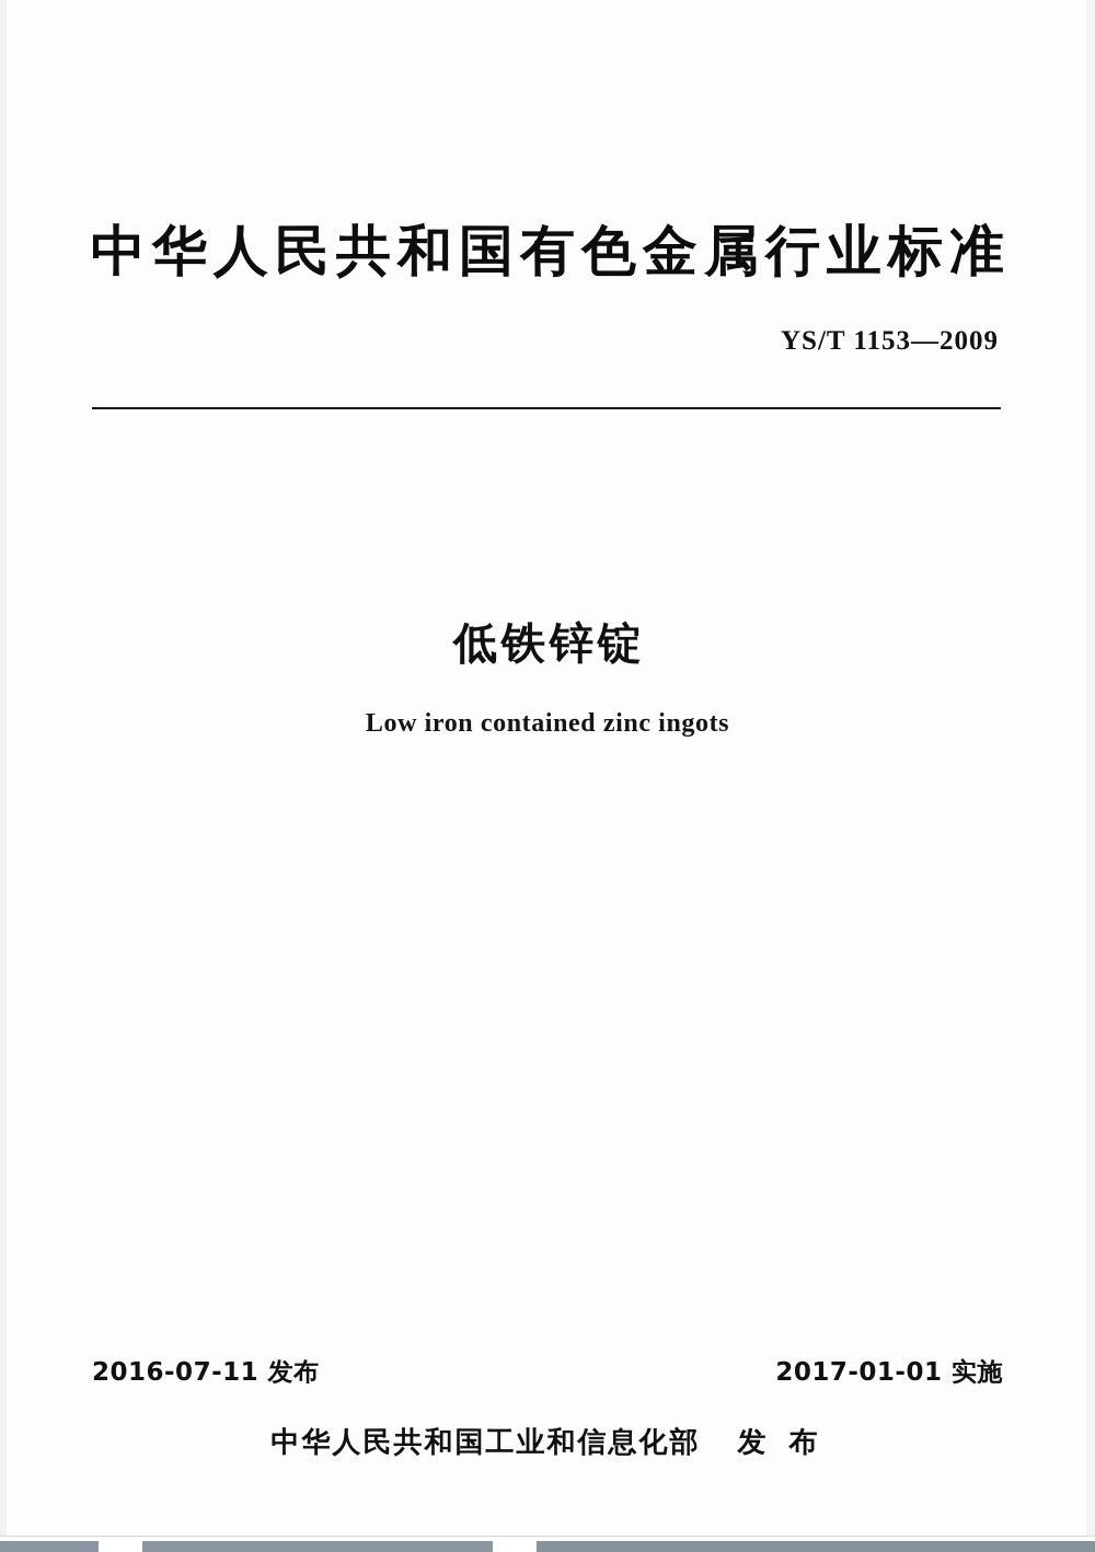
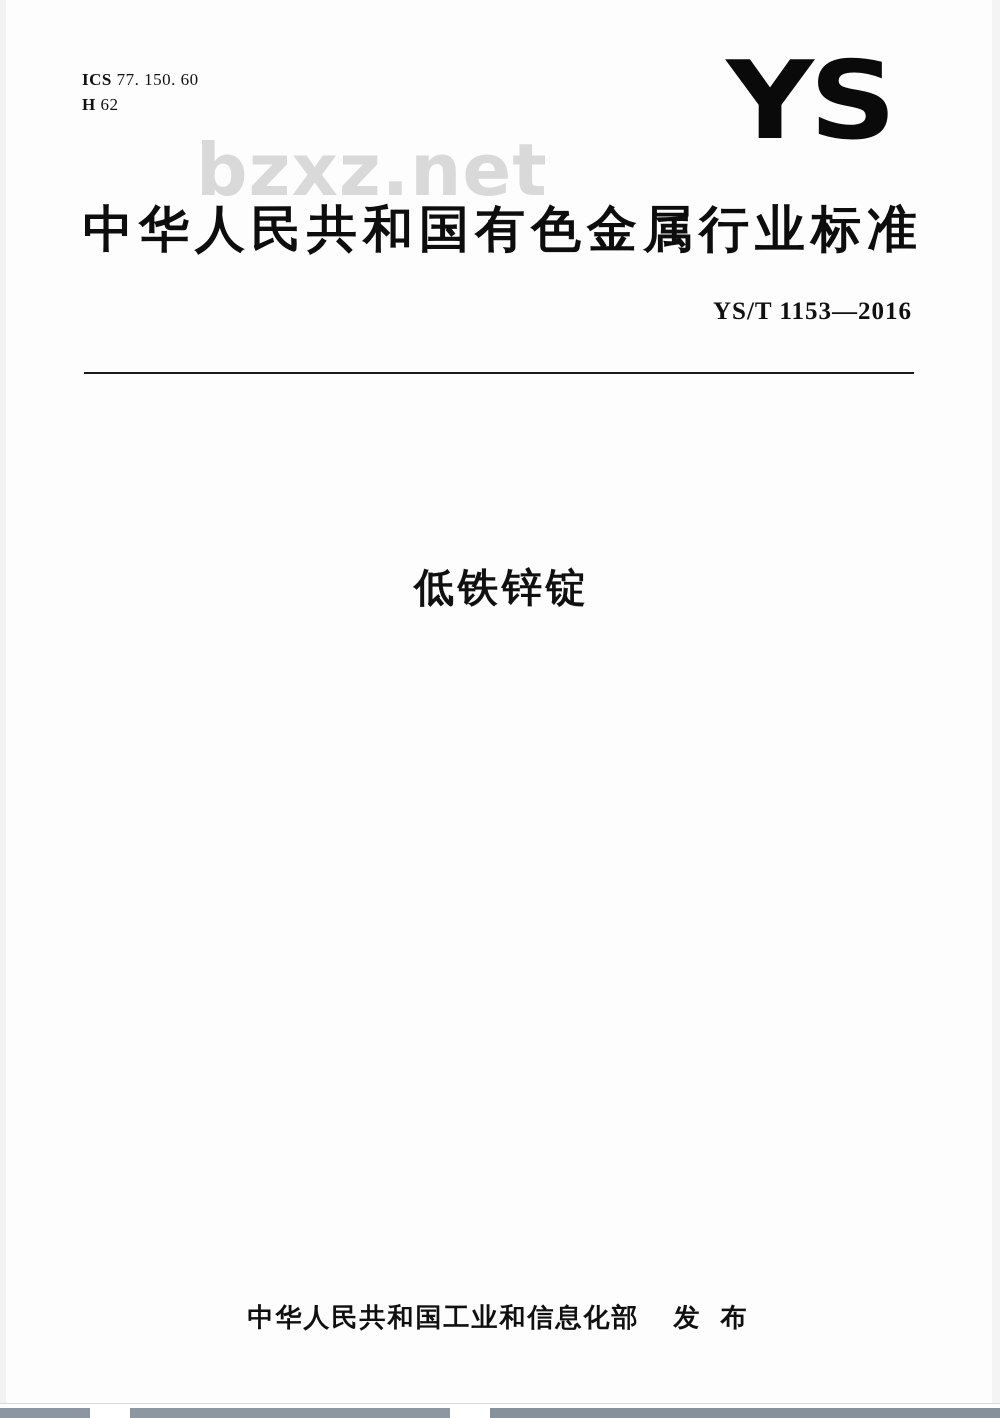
+ ICS 77. 150. 60
+ H 62
+ YS
+ bzxz.net
  中华人民共和国有色金属行业标准
- YS/T 1153—2009
+ YS/T 1153—2016
  低铁锌锭
- Low iron contained zinc ingots
- 2016-07-11 发布
- 2017-01-01 实施
  中华人民共和国工业和信息化部 发 布
